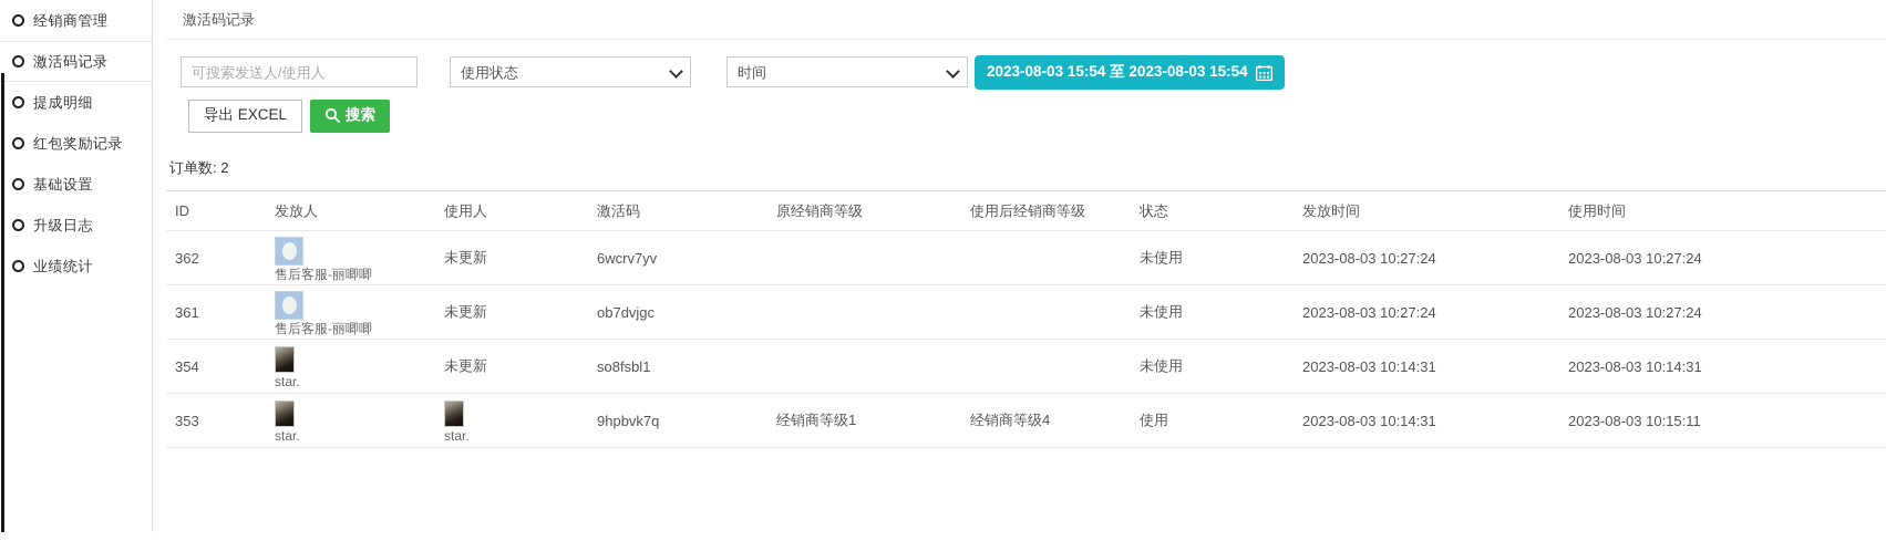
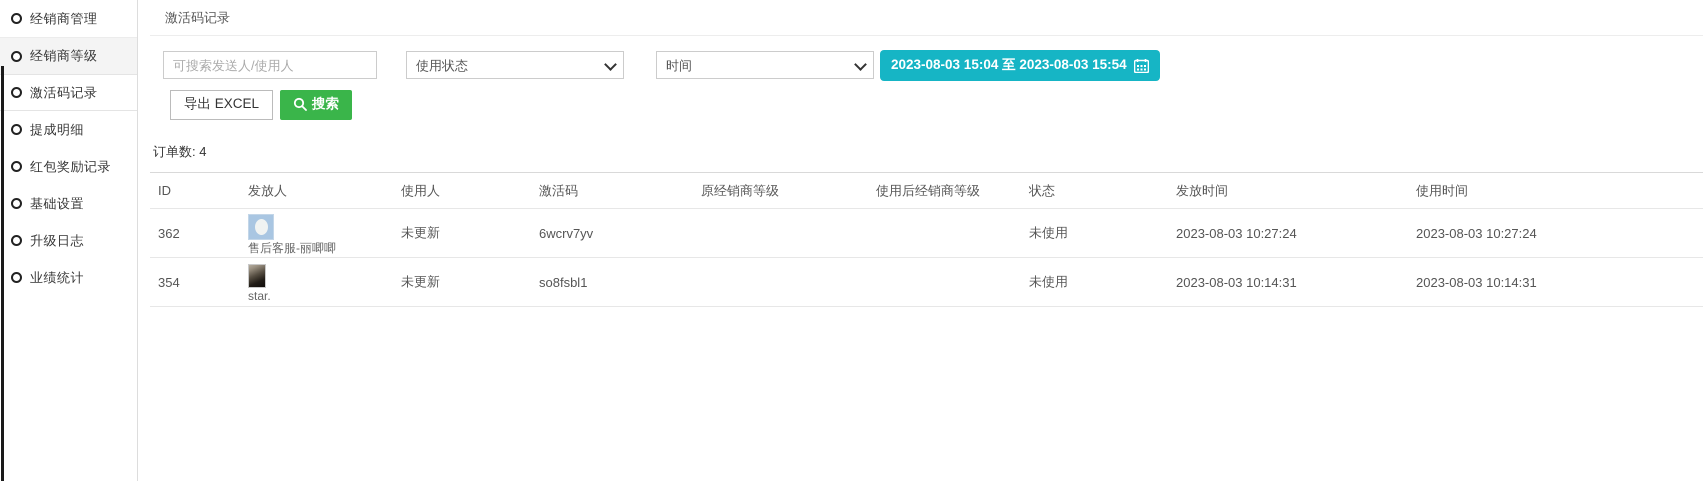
  经销商管理
+ 经销商等级
  激活码记录
  提成明细
  红包奖励记录
  基础设置
  升级日志
  业绩统计
  激活码记录
  可搜索发送人/使用人
  使用状态
  时间
- 2023-08-03 15:54 至 2023-08-03 15:54
+ 2023-08-03 15:04 至 2023-08-03 15:54
  导出 EXCEL
  搜索
- 订单数: 2
+ 订单数: 4
  ID	发放人	使用人	激活码	原经销商等级	使用后经销商等级	状态	发放时间	使用时间
  362	售后客服-丽唧唧	未更新	6wcrv7yv			未使用	2023-08-03 10:27:24	2023-08-03 10:27:24
- 361	售后客服-丽唧唧	未更新	ob7dvjgc			未使用	2023-08-03 10:27:24	2023-08-03 10:27:24
  354	star.	未更新	so8fsbl1			未使用	2023-08-03 10:14:31	2023-08-03 10:14:31
- 353	star.	star.	9hpbvk7q	经销商等级1	经销商等级4	使用	2023-08-03 10:14:31	2023-08-03 10:15:11
